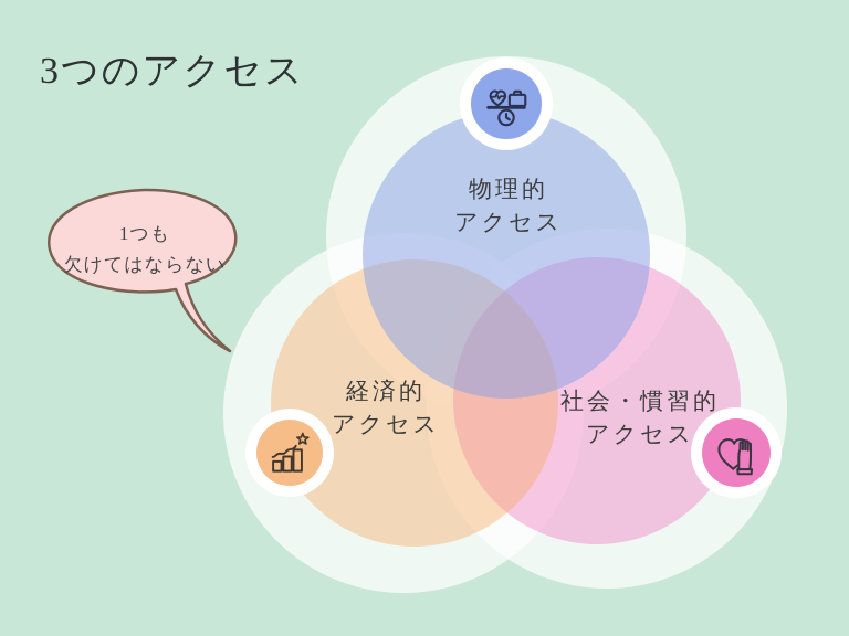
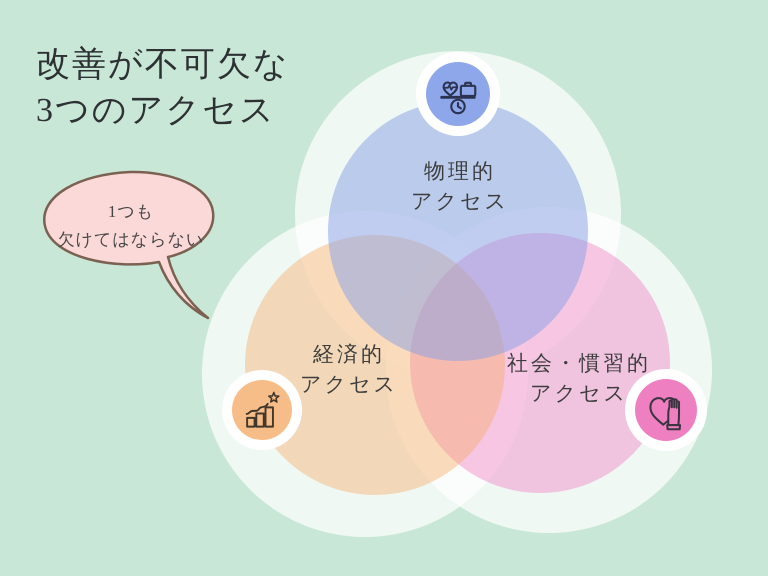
+ 改善が不可欠な
  3つのアクセス
  物理的
  アクセス
  経済的
  アクセス
  社会・慣習的
  アクセス
  1つも
  欠けてはならない
